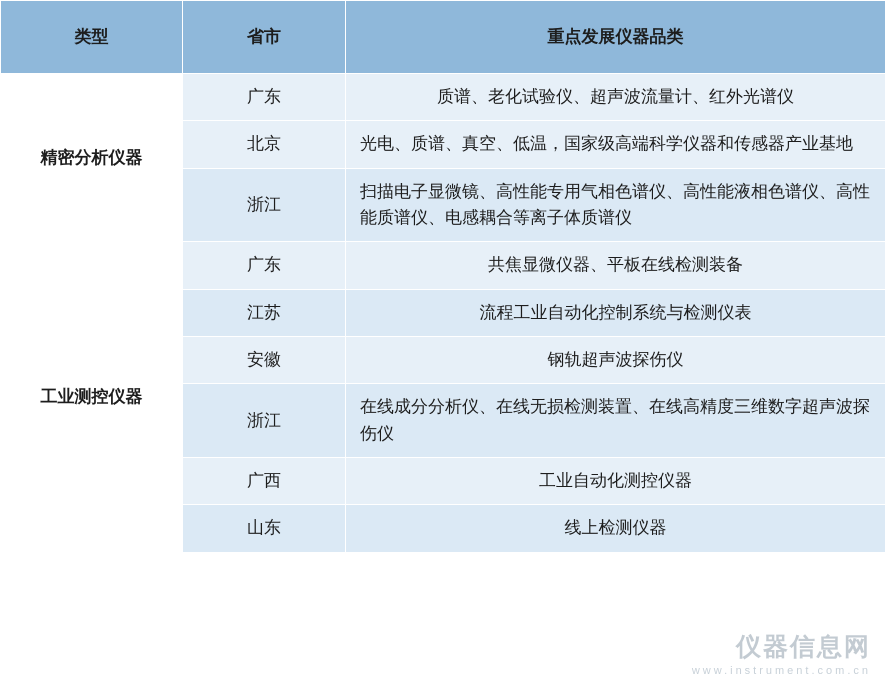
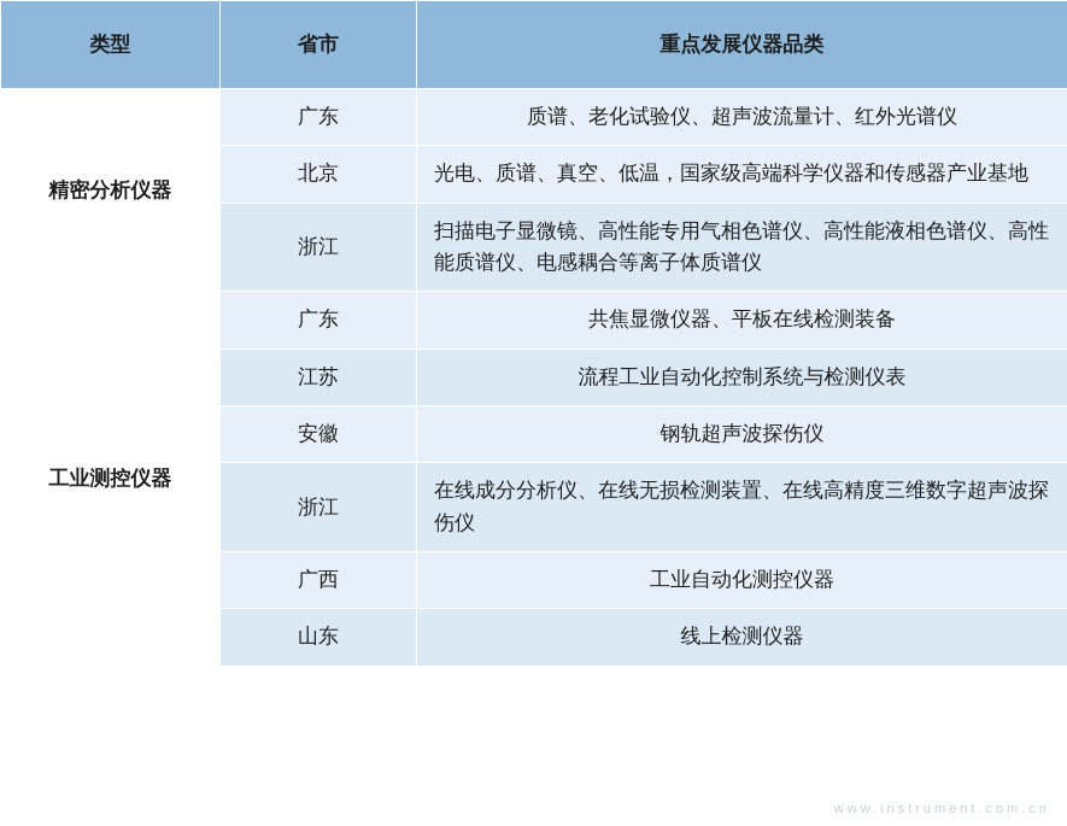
  类型	省市	重点发展仪器品类
  精密分析仪器	广东	质谱、老化试验仪、超声波流量计、红外光谱仪
  北京	光电、质谱、真空、低温，国家级高端科学仪器和传感器产业基地
  浙江	扫描电子显微镜、高性能专用气相色谱仪、高性能液相色谱仪、高性能质谱仪、电感耦合等离子体质谱仪
  工业测控仪器	广东	共焦显微仪器、平板在线检测装备
  江苏	流程工业自动化控制系统与检测仪表
  安徽	钢轨超声波探伤仪
  浙江	在线成分分析仪、在线无损检测装置、在线高精度三维数字超声波探伤仪
  广西	工业自动化测控仪器
  山东	线上检测仪器
- 仪器信息网
  www.instrument.com.cn
